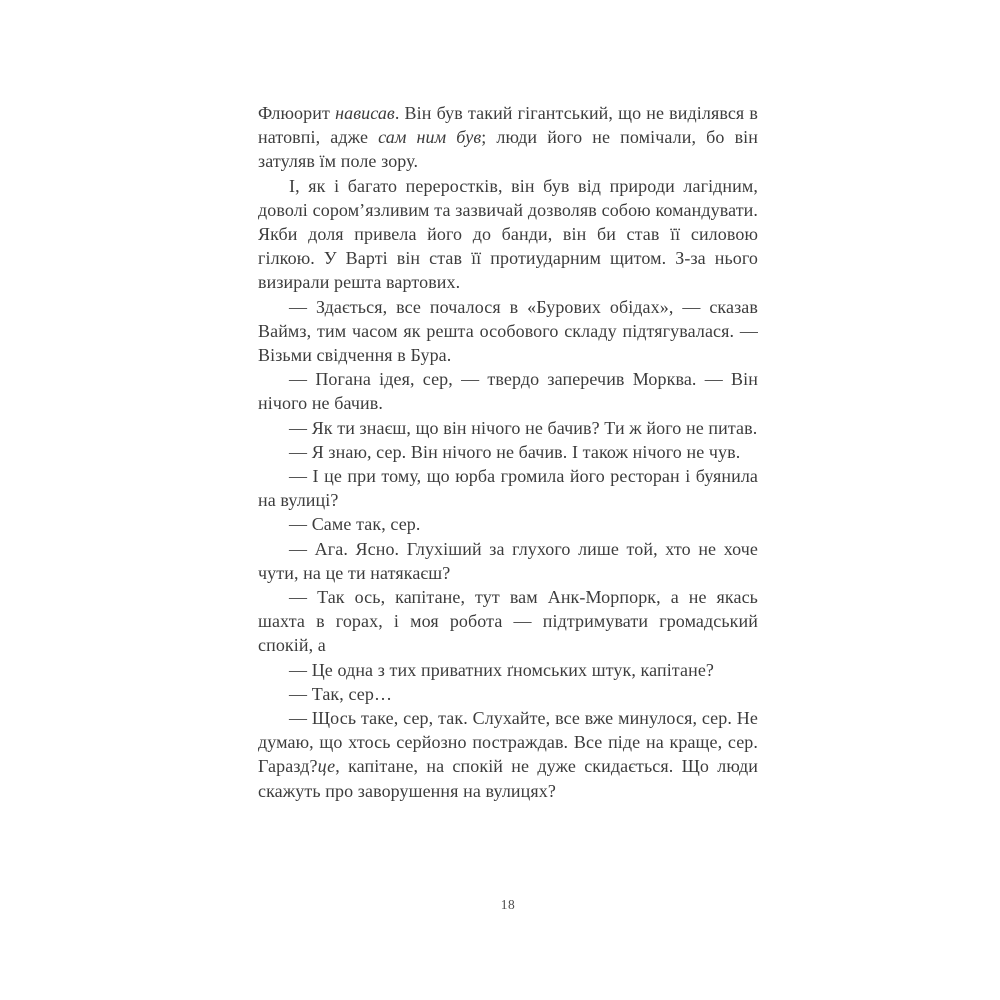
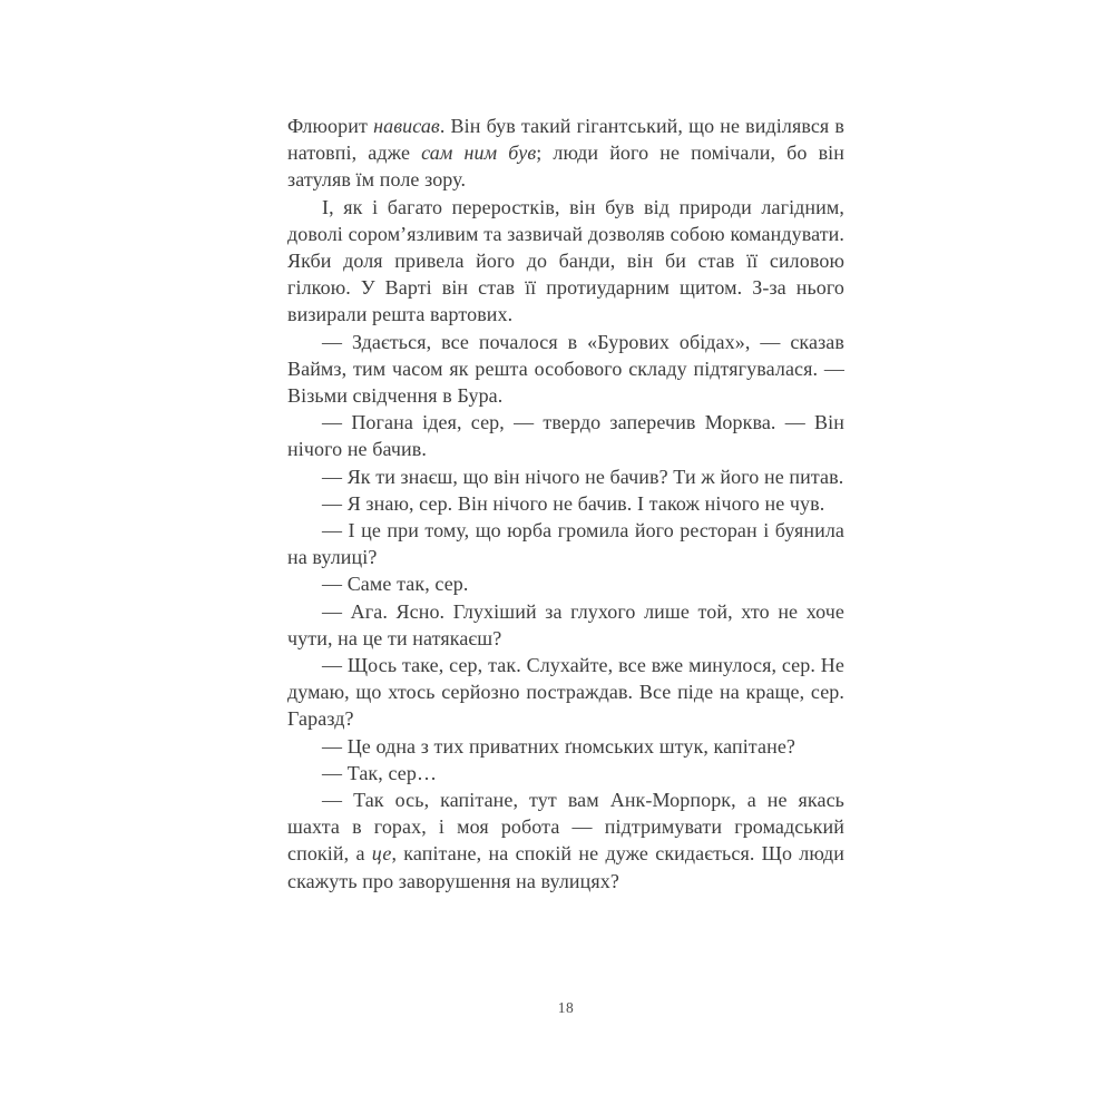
  Флюорит нависав. Він був такий гігантський, що не виділявся в натовпі, адже сам ним був; люди його не помічали, бо він затуляв їм поле зору.
  І, як і багато переростків, він був від природи лагідним, доволі сором’язливим та зазвичай дозволяв собою командувати. Якби доля привела його до банди, він би став її силовою гілкою. У Варті він став її протиударним щитом. З-за нього визирали решта вартових.
  — Здається, все почалося в «Бурових обідах», — сказав Ваймз, тим часом як решта особового складу підтягувалася. — Візьми свідчення в Бура.
  — Погана ідея, сер, — твердо заперечив Морква. — Він нічого не бачив.
  — Як ти знаєш, що він нічого не бачив? Ти ж його не питав.
  — Я знаю, сер. Він нічого не бачив. І також нічого не чув.
  — І це при тому, що юрба громила його ресторан і буянила на вулиці?
  — Саме так, сер.
  — Ага. Ясно. Глухіший за глухого лише той, хто не хоче чути, на це ти натякаєш?
- — Так ось, капітане, тут вам Анк-Морпорк, а не якась шахта в горах, і моя робота — підтримувати громадський спокій, а
+ — Щось таке, сер, так. Слухайте, все вже минулося, сер. Не думаю, що хтось серйозно постраждав. Все піде на краще, сер. Гаразд?
  — Це одна з тих приватних ґномських штук, капітане?
  — Так, сер…
- — Щось таке, сер, так. Слухайте, все вже минулося, сер. Не думаю, що хтось серйозно постраждав. Все піде на краще, сер. Гаразд?це, капітане, на спокій не дуже скидається. Що люди скажуть про заворушення на вулицях?
+ — Так ось, капітане, тут вам Анк-Морпорк, а не якась шахта в горах, і моя робота — підтримувати громадський спокій, а це, капітане, на спокій не дуже скидається. Що люди скажуть про заворушення на вулицях?
  18
